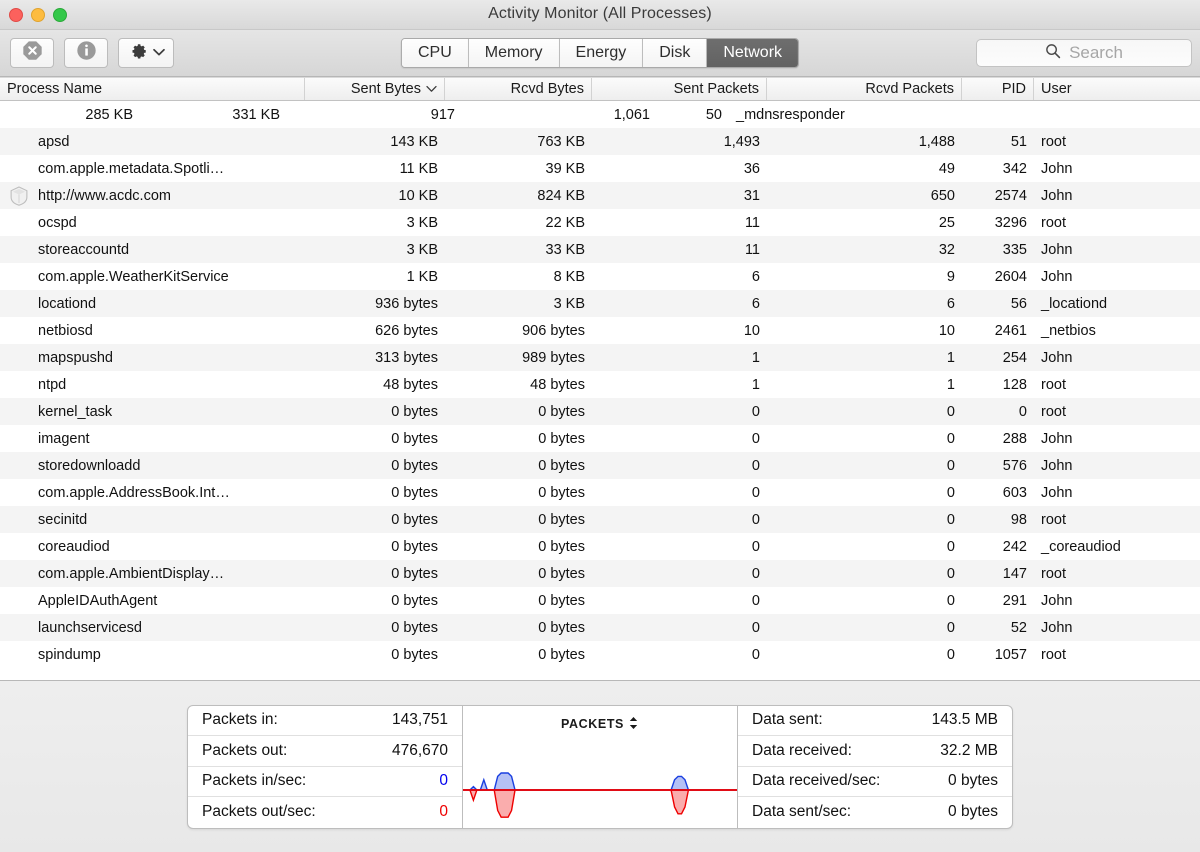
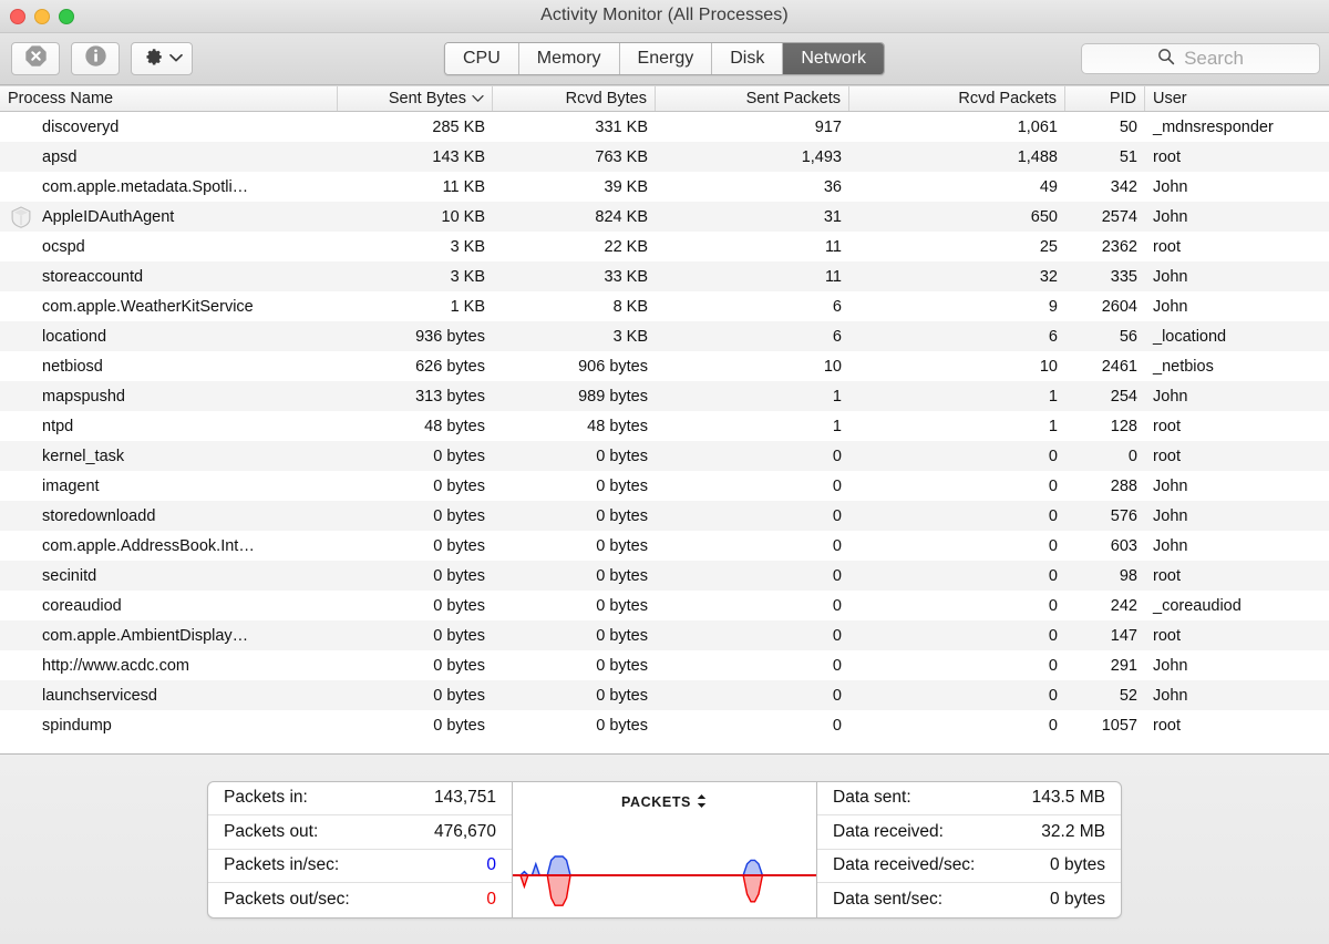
  Activity Monitor (All Processes)
  CPU
  Memory
  Energy
  Disk
  Network
  Search
  Process Name
  Sent Bytes
  Rcvd Bytes
  Sent Packets
  Rcvd Packets
  PID
  User
+ discoveryd
  285 KB
  331 KB
  917
  1,061
  50
  _mdnsresponder
  apsd
  143 KB
  763 KB
  1,493
  1,488
  51
  root
  com.apple.metadata.Spotli…
  11 KB
  39 KB
  36
  49
  342
  John
- http://www.acdc.com
+ AppleIDAuthAgent
  10 KB
  824 KB
  31
  650
  2574
  John
  ocspd
  3 KB
  22 KB
  11
  25
- 3296
+ 2362
  root
  storeaccountd
  3 KB
  33 KB
  11
  32
  335
  John
  com.apple.WeatherKitService
  1 KB
  8 KB
  6
  9
  2604
  John
  locationd
  936 bytes
  3 KB
  6
  6
  56
  _locationd
  netbiosd
  626 bytes
  906 bytes
  10
  10
  2461
  _netbios
  mapspushd
  313 bytes
  989 bytes
  1
  1
  254
  John
  ntpd
  48 bytes
  48 bytes
  1
  1
  128
  root
  kernel_task
  0 bytes
  0 bytes
  0
  0
  0
  root
  imagent
  0 bytes
  0 bytes
  0
  0
  288
  John
  storedownloadd
  0 bytes
  0 bytes
  0
  0
  576
  John
  com.apple.AddressBook.Int…
  0 bytes
  0 bytes
  0
  0
  603
  John
  secinitd
  0 bytes
  0 bytes
  0
  0
  98
  root
  coreaudiod
  0 bytes
  0 bytes
  0
  0
  242
  _coreaudiod
  com.apple.AmbientDisplay…
  0 bytes
  0 bytes
  0
  0
  147
  root
- AppleIDAuthAgent
+ http://www.acdc.com
  0 bytes
  0 bytes
  0
  0
  291
  John
  launchservicesd
  0 bytes
  0 bytes
  0
  0
  52
  John
  spindump
  0 bytes
  0 bytes
  0
  0
  1057
  root
  Packets in:
  143,751
  Packets out:
  476,670
  Packets in/sec:
  0
  Packets out/sec:
  0
  PACKETS
  Data sent:
  143.5 MB
  Data received:
  32.2 MB
  Data received/sec:
  0 bytes
  Data sent/sec:
  0 bytes
